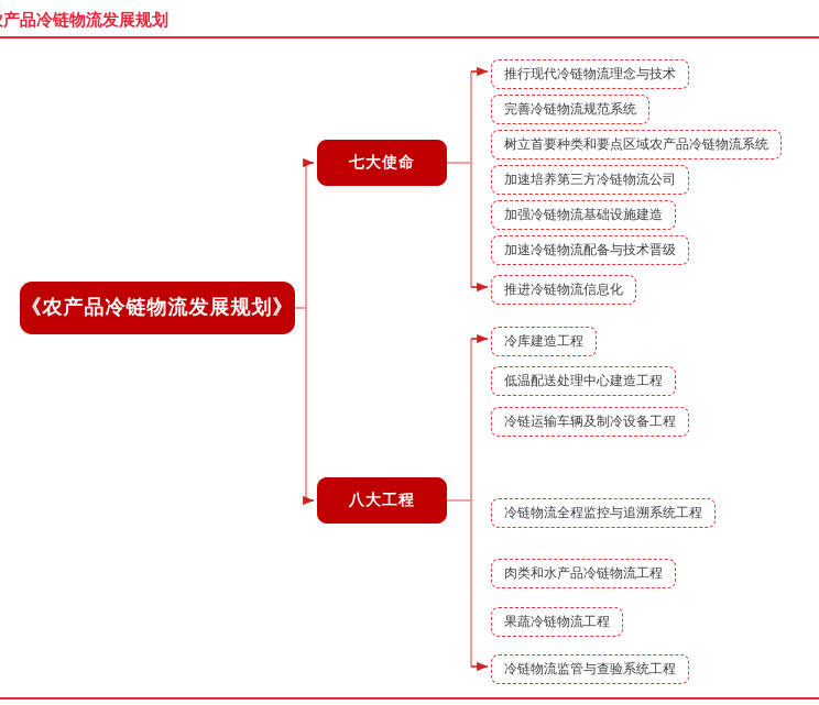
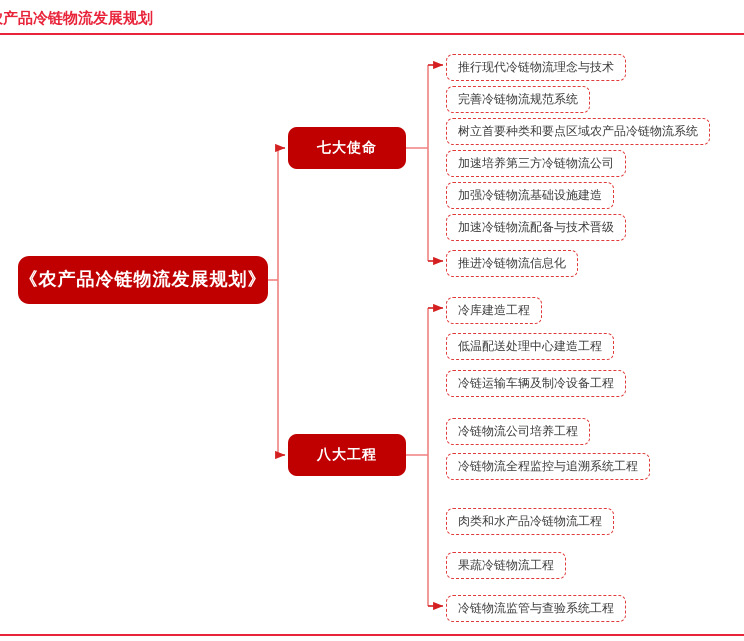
  产品冷链物流发展规划
  《农产品冷链物流发展规划》
  七大使命
  八大工程
  推行现代冷链物流理念与技术
  完善冷链物流规范系统
  树立首要种类和要点区域农产品冷链物流系统
  加速培养第三方冷链物流公司
  加强冷链物流基础设施建造
  加速冷链物流配备与技术晋级
  推进冷链物流信息化
  冷库建造工程
  低温配送处理中心建造工程
  冷链运输车辆及制冷设备工程
+ 冷链物流公司培养工程
  冷链物流全程监控与追溯系统工程
  肉类和水产品冷链物流工程
  果蔬冷链物流工程
  冷链物流监管与查验系统工程
